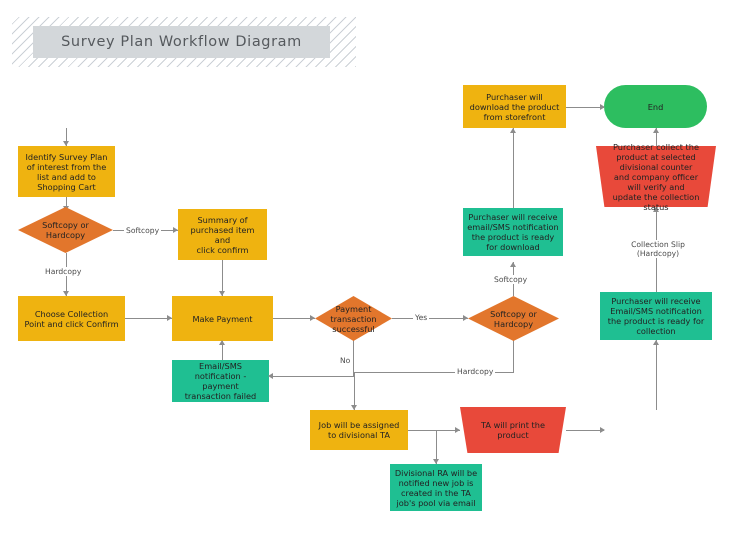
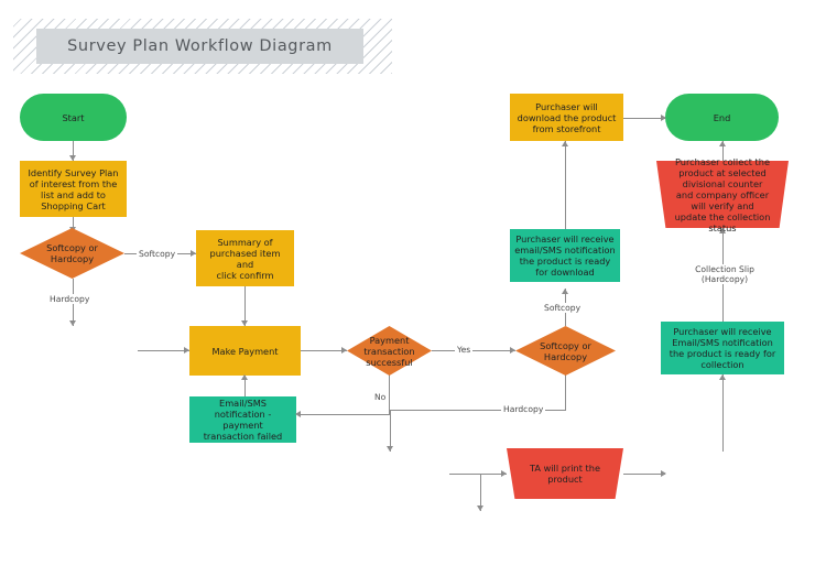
  Survey Plan Workflow Diagram
  Softcopy
  Hardcopy
  Yes
  No
  Softcopy
  Hardcopy
  Collection Slip
  (Hardcopy)
+ Start
  Identify Survey Plan
  of interest from the
  list and add to
  Shopping Cart
  Softcopy or
  Hardcopy
  Summary of
  purchased item and
  click confirm
- Choose Collection
- Point and click Confirm
  Make Payment
  Payment
  transaction
  successful
  Email/SMS
  notification - payment
  transaction failed
  Softcopy or
  Hardcopy
- Job will be assigned
- to divisional TA
- Divisional RA will be
- notified new job is
- created in the TA
- job's pool via email
  TA will print the
  product
  Purchaser will receive
  Email/SMS notification
  the product is ready for
  collection
  Purchaser collect the
  product at selected
  divisional counter
  and company officer
  will verify and
  update the collection
  status
  Purchaser will receive
  email/SMS notification
  the product is ready
  for download
  Purchaser will
  download the product
  from storefront
  End
